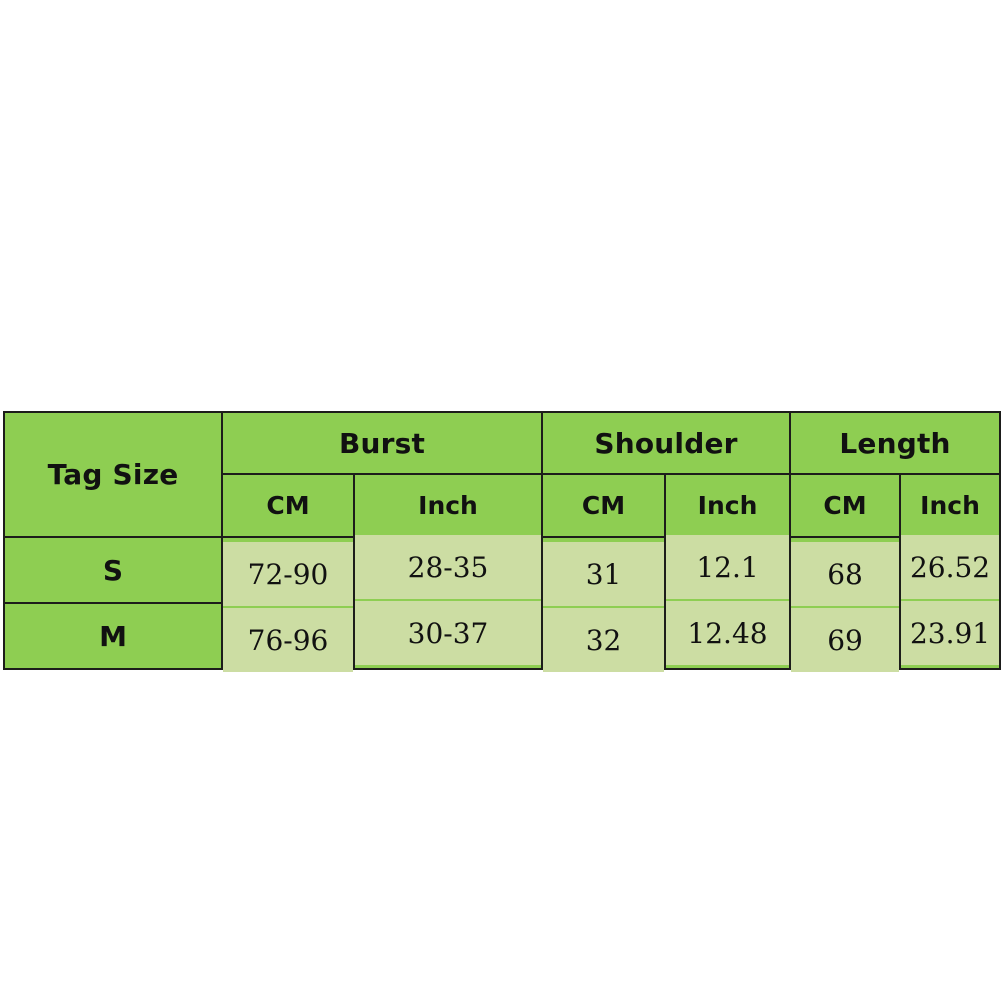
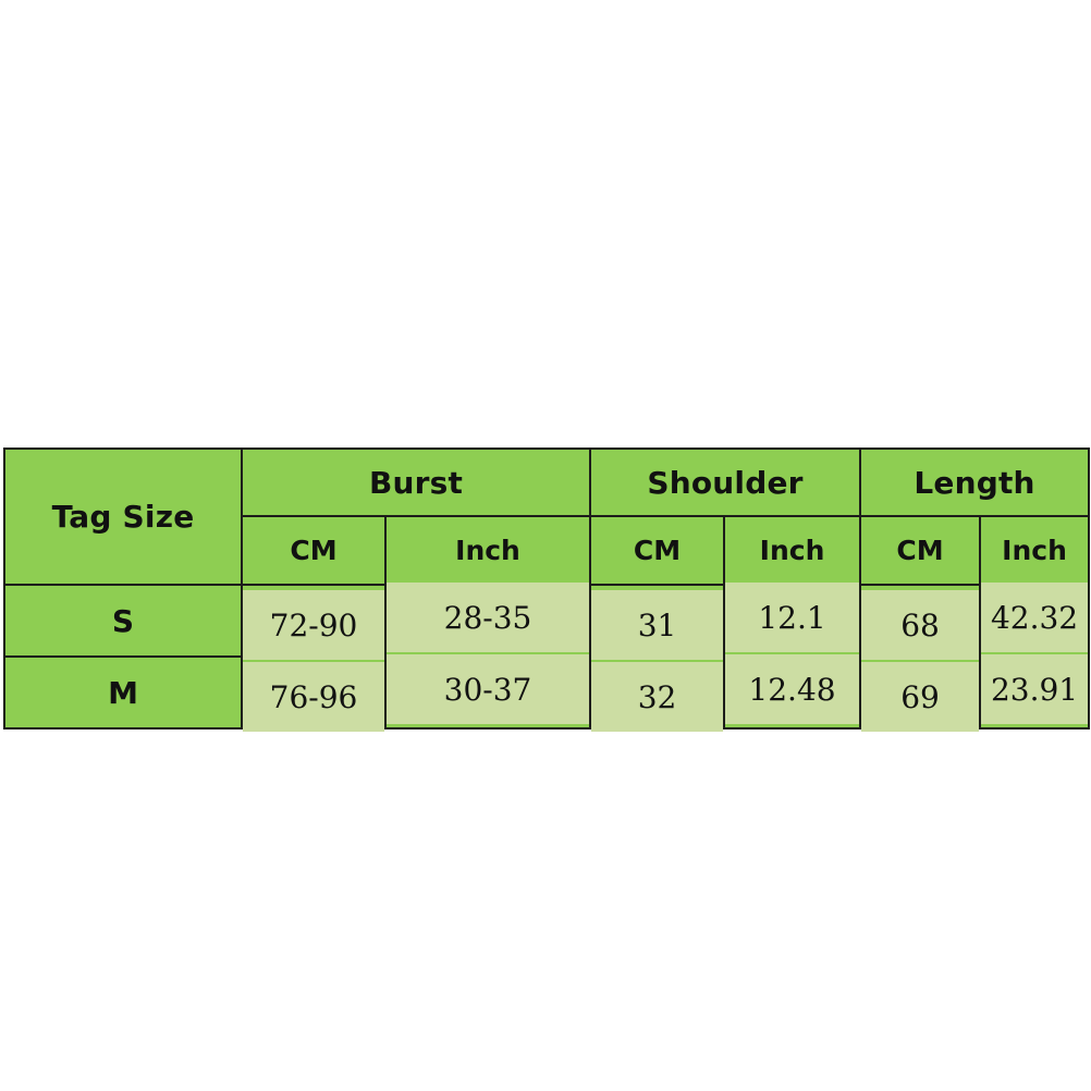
  Tag Size	Burst	Shoulder	Length
  CM	Inch	CM	Inch	CM	Inch
- S	72-90	28-35	31	12.1	68	26.52
+ S	72-90	28-35	31	12.1	68	42.32
  M	76-96	30-37	32	12.48	69	23.91
